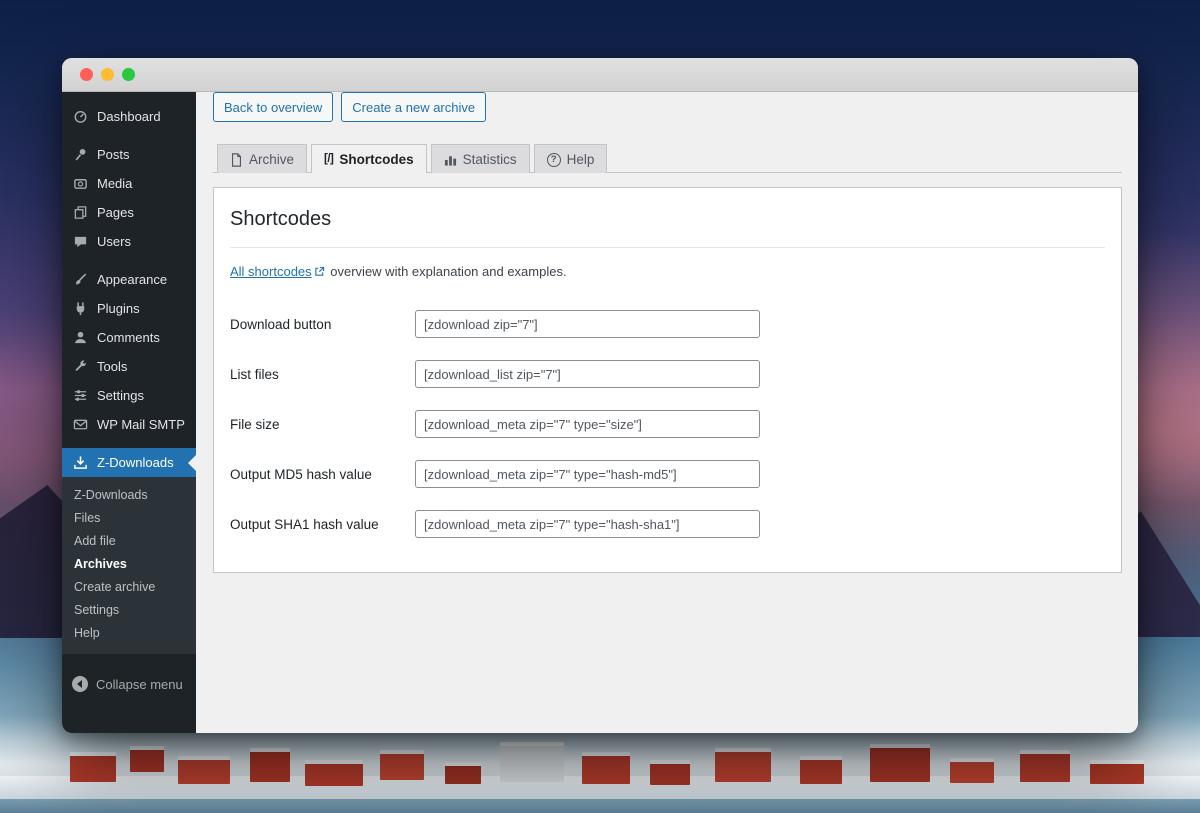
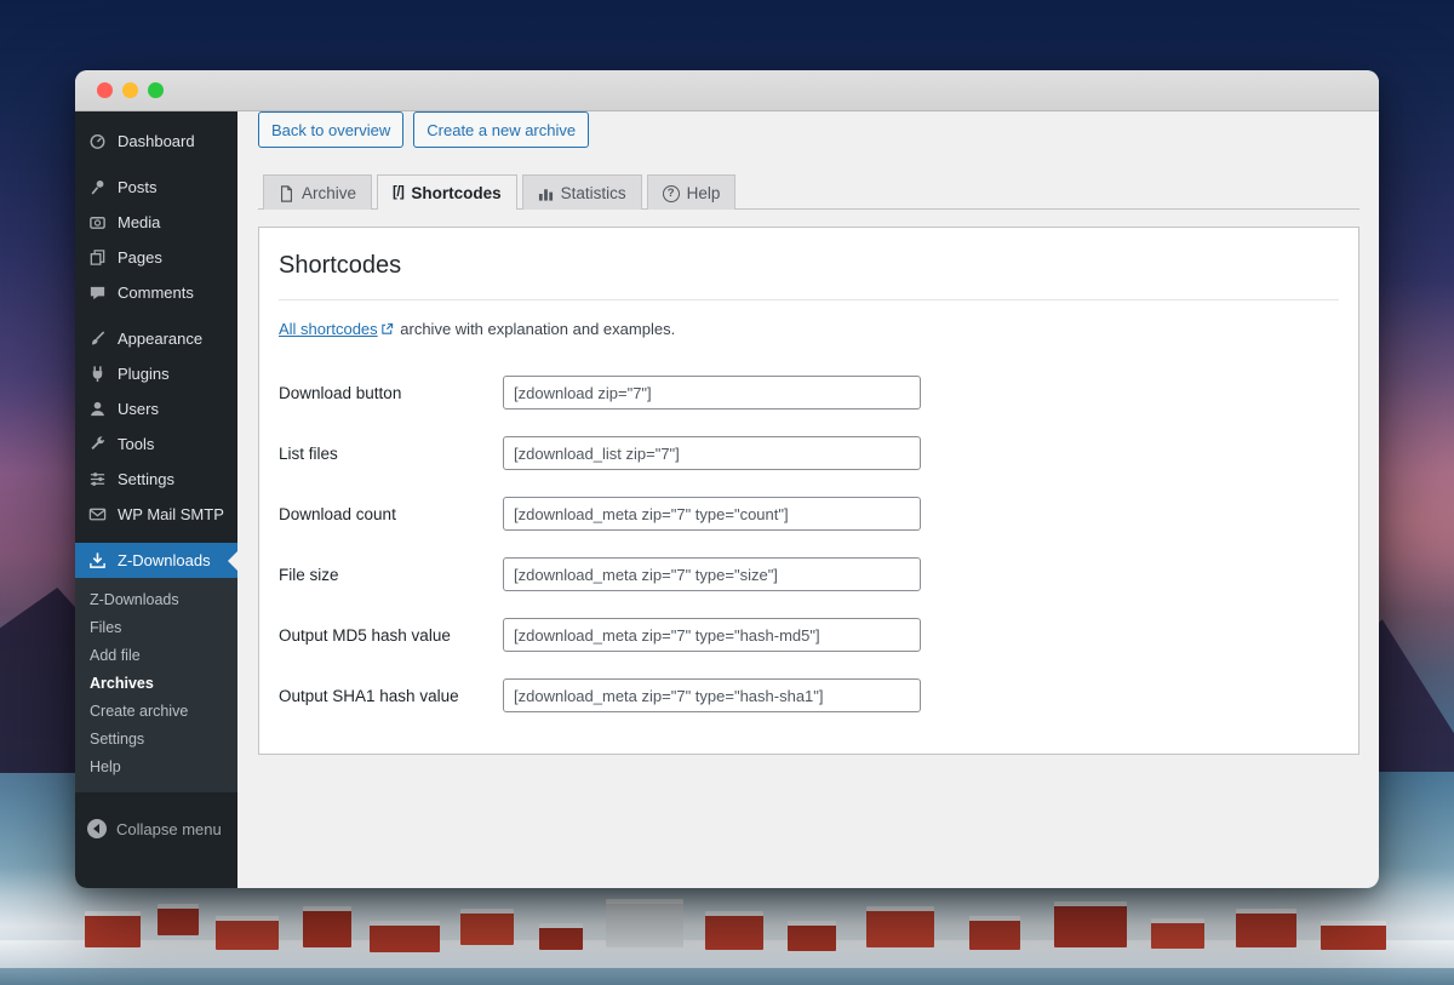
  Dashboard
  Posts
  Media
  Pages
- Users
+ Comments
  Appearance
  Plugins
- Comments
+ Users
  Tools
  Settings
  WP Mail SMTP
  Z-Downloads
  Z-Downloads
  Files
  Add file
  Archives
  Create archive
  Settings
  Help
  Collapse menu
  Back to overview
  Create a new archive
  Archive
  [/]
  Shortcodes
  Statistics
  ?
  Help
  Shortcodes
- All shortcodes overview with explanation and examples.
+ All shortcodes archive with explanation and examples.
  Download button
  [zdownload zip="7"]
  List files
  [zdownload_list zip="7"]
+ Download count
+ [zdownload_meta zip="7" type="count"]
  File size
  [zdownload_meta zip="7" type="size"]
  Output MD5 hash value
  [zdownload_meta zip="7" type="hash-md5"]
  Output SHA1 hash value
  [zdownload_meta zip="7" type="hash-sha1"]
